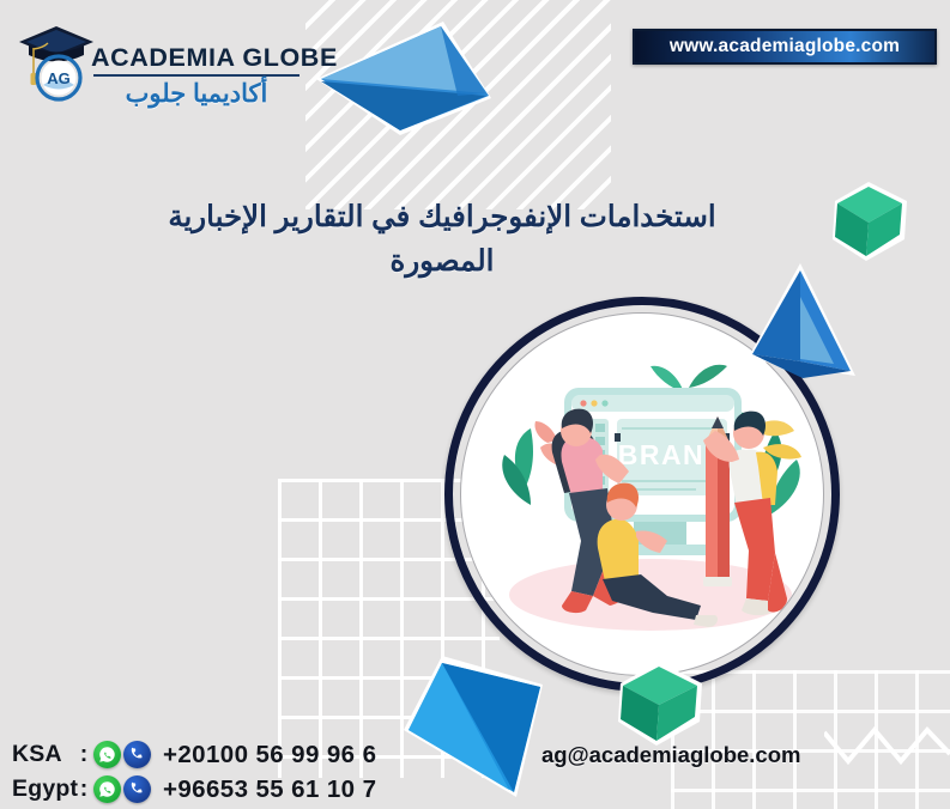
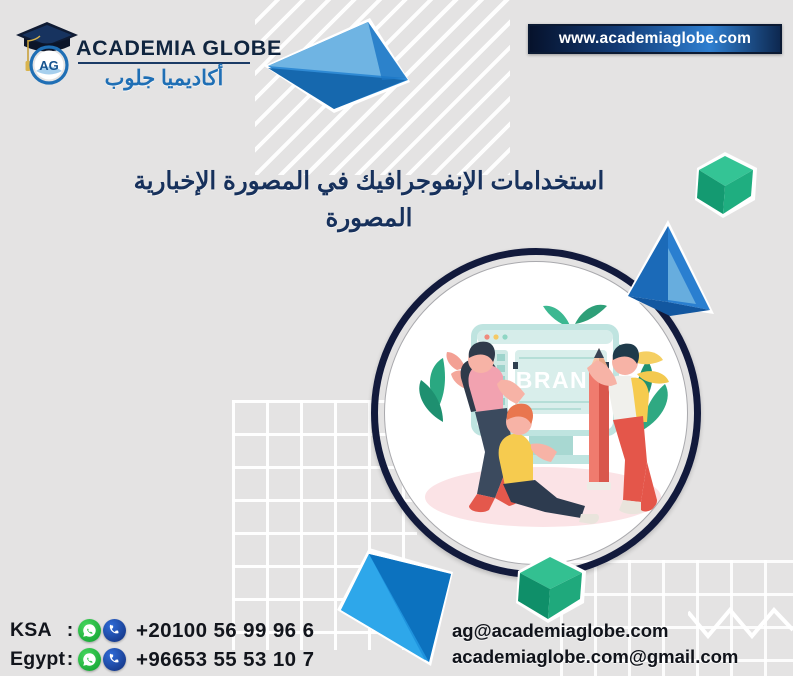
  AG
  ACADEMIA GLOBE
  أكاديميا جلوب
  www.academiaglobe.com
- استخدامات الإنفوجرافيك في التقارير الإخبارية
+ استخدامات الإنفوجرافيك في المصورة الإخبارية
  المصورة
  BRAN
  KSA
  :
  +20100 56 99 96 6
  Egypt
  :
- +96653 55 61 10 7
+ +96653 55 53 10 7
  ag@academiaglobe.com
+ academiaglobe.com@gmail.com
